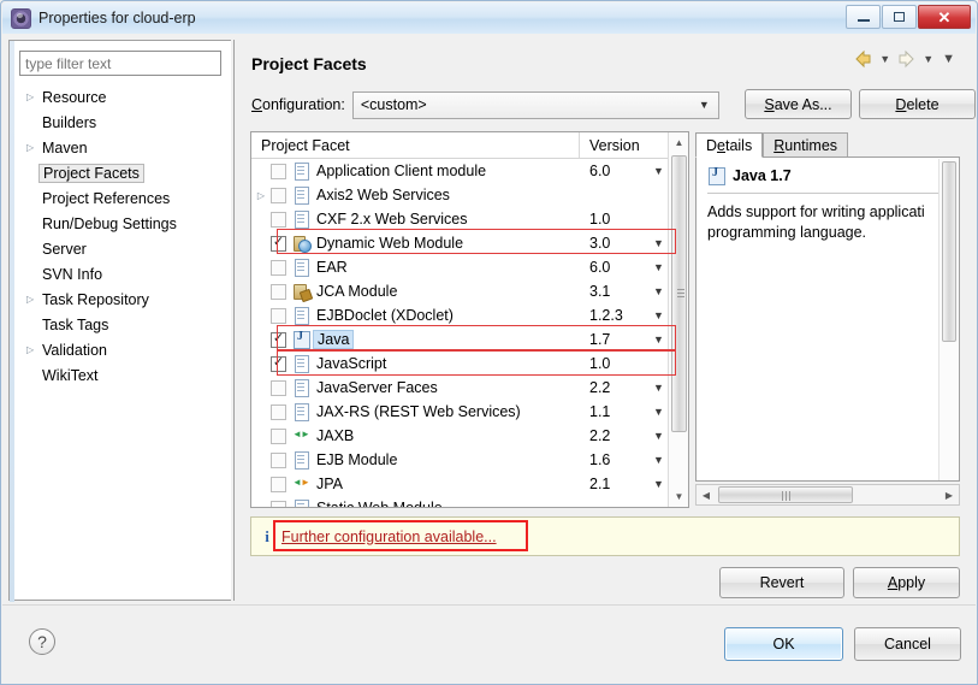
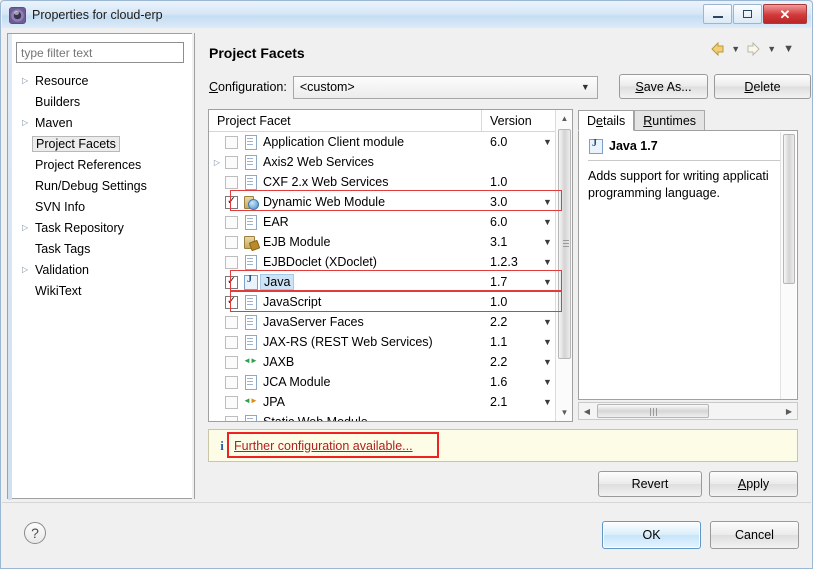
  Properties for cloud-erp
  ✕
  type filter text
  ▷
  Resource
  Builders
  ▷
  Maven
  Project Facets
  Project References
  Run/Debug Settings
- Server
  SVN Info
  ▷
  Task Repository
  Task Tags
  ▷
  Validation
  WikiText
  Project Facets
  ▼
  ▼
  ▼
  Configuration:
  <custom>
  ▼
  Save As...
  Delete
  Project Facet
  Version
  Application Client module
  6.0
  ▼
  ▷
  Axis2 Web Services
  CXF 2.x Web Services
  1.0
  Dynamic Web Module
  3.0
  ▼
  EAR
  6.0
  ▼
- JCA Module
+ EJB Module
  3.1
  ▼
  EJBDoclet (XDoclet)
  1.2.3
  ▼
  Java
  1.7
  ▼
  JavaScript
  1.0
  JavaServer Faces
  2.2
  ▼
  JAX-RS (REST Web Services)
  1.1
  ▼
  JAXB
  2.2
  ▼
- EJB Module
+ JCA Module
  1.6
  ▼
  JPA
  2.1
  ▼
  ▲
  ▼
  Details
  Runtimes
  Java 1.7
  Adds support for writing applicati
  programming language.
  ◀
  ▶
  i
  Further configuration available...
  Revert
  Apply
  ?
  OK
  Cancel
